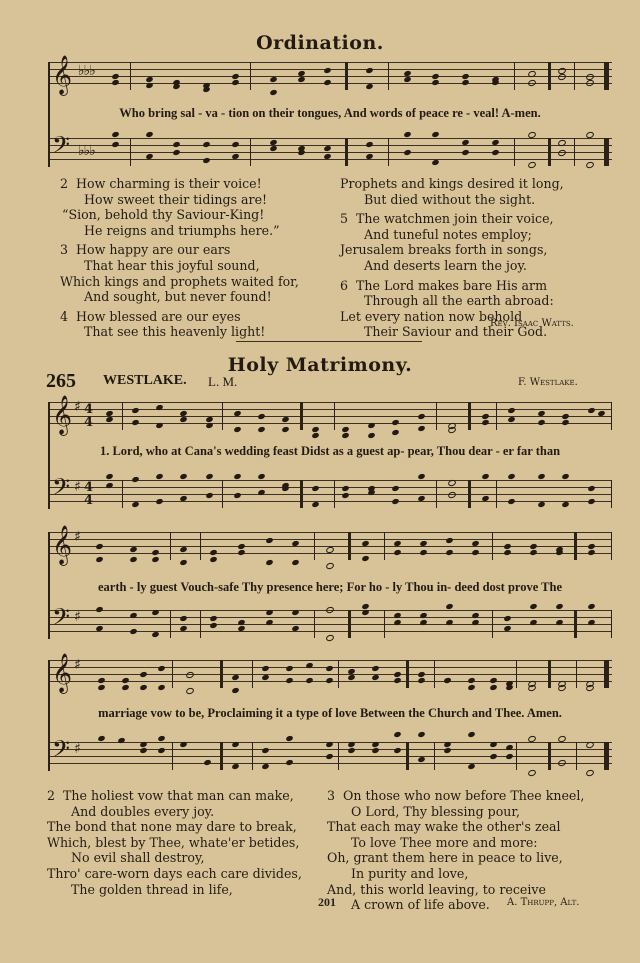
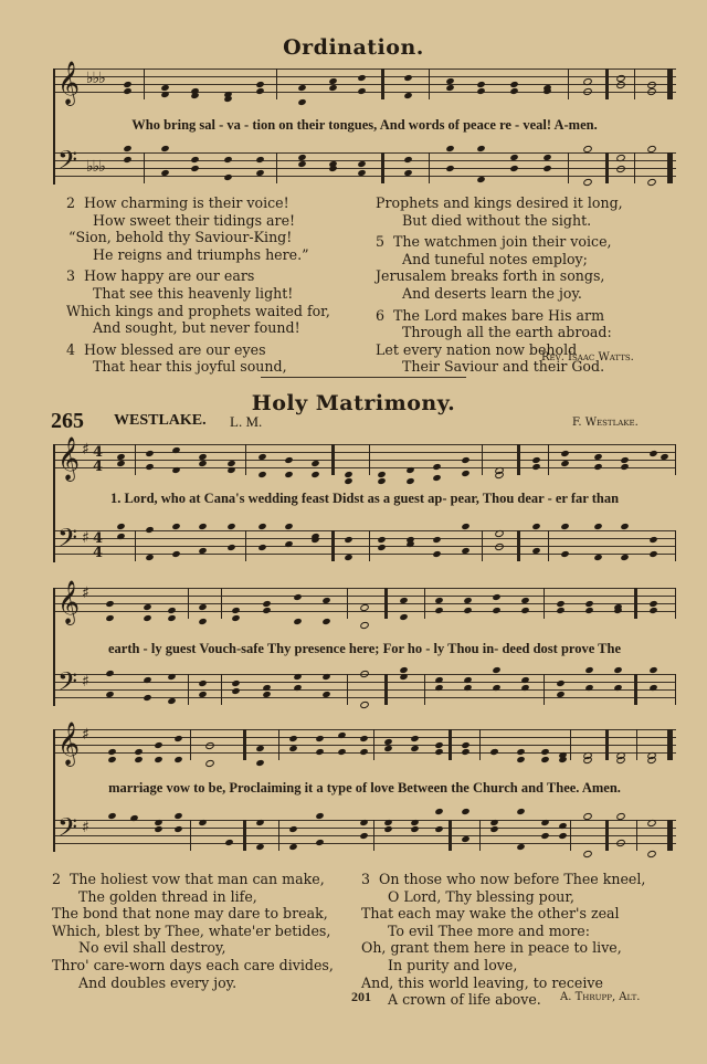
  Ordination.
  𝄞
  ♭♭♭
  Who bring sal - va - tion on their tongues, And words of peace re - veal! A-men.
  𝄢
  ♭♭♭
  2 How charming is their voice!
  How sweet their tidings are!
  “Sion, behold thy Saviour-King!
  He reigns and triumphs here.”
  3 How happy are our ears
- That hear this joyful sound,
+ That see this heavenly light!
  Which kings and prophets waited for,
  And sought, but never found!
  4 How blessed are our eyes
- That see this heavenly light!
+ That hear this joyful sound,
  Prophets and kings desired it long,
  But died without the sight.
  5 The watchmen join their voice,
  And tuneful notes employ;
  Jerusalem breaks forth in songs,
  And deserts learn the joy.
  6 The Lord makes bare His arm
  Through all the earth abroad:
  Let every nation now behold
  Their Saviour and their God.
  Rev. Isaac Watts.
  Holy Matrimony.
  265
  WESTLAKE.
  L. M.
  F. Westlake.
  𝄞
  ♯
  4
  4
  1. Lord, who at Cana's wedding feast Didst as a guest ap- pear, Thou dear - er far than
  𝄢
  ♯
  4
  4
  𝄞
  ♯
  earth - ly guest Vouch-safe Thy presence here; For ho - ly Thou in- deed dost prove The
  𝄢
  ♯
  𝄞
  ♯
  marriage vow to be, Proclaiming it a type of love Between the Church and Thee. Amen.
  𝄢
  ♯
  2 The holiest vow that man can make,
- And doubles every joy.
+ The golden thread in life,
  The bond that none may dare to break,
  Which, blest by Thee, whate'er betides,
  No evil shall destroy,
  Thro' care-worn days each care divides,
- The golden thread in life,
+ And doubles every joy.
  3 On those who now before Thee kneel,
  O Lord, Thy blessing pour,
  That each may wake the other's zeal
- To love Thee more and more:
+ To evil Thee more and more:
  Oh, grant them here in peace to live,
  In purity and love,
  And, this world leaving, to receive
  A crown of life above.
  201
  A. Thrupp, Alt.
